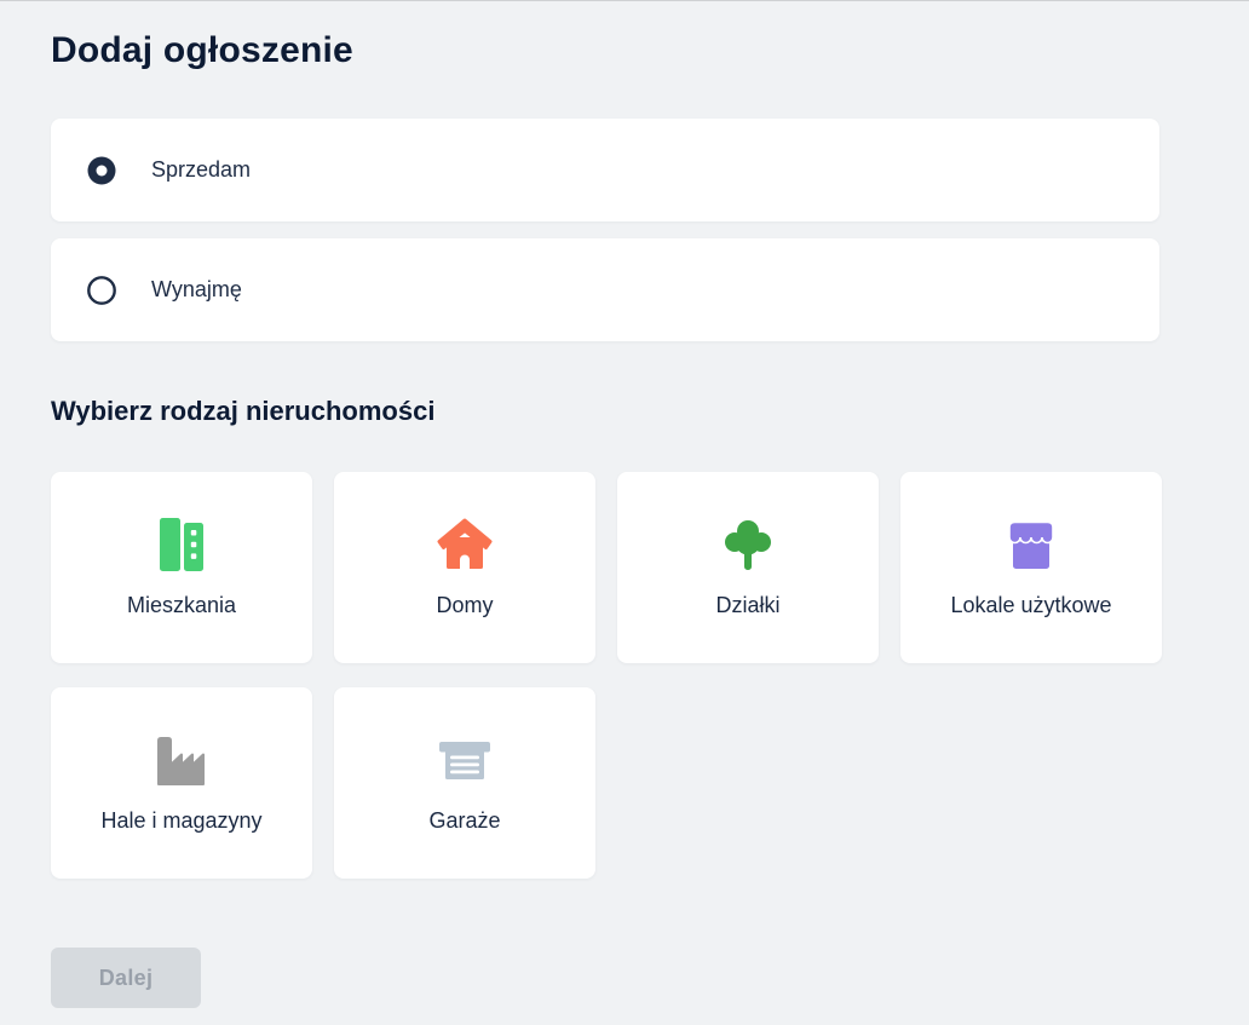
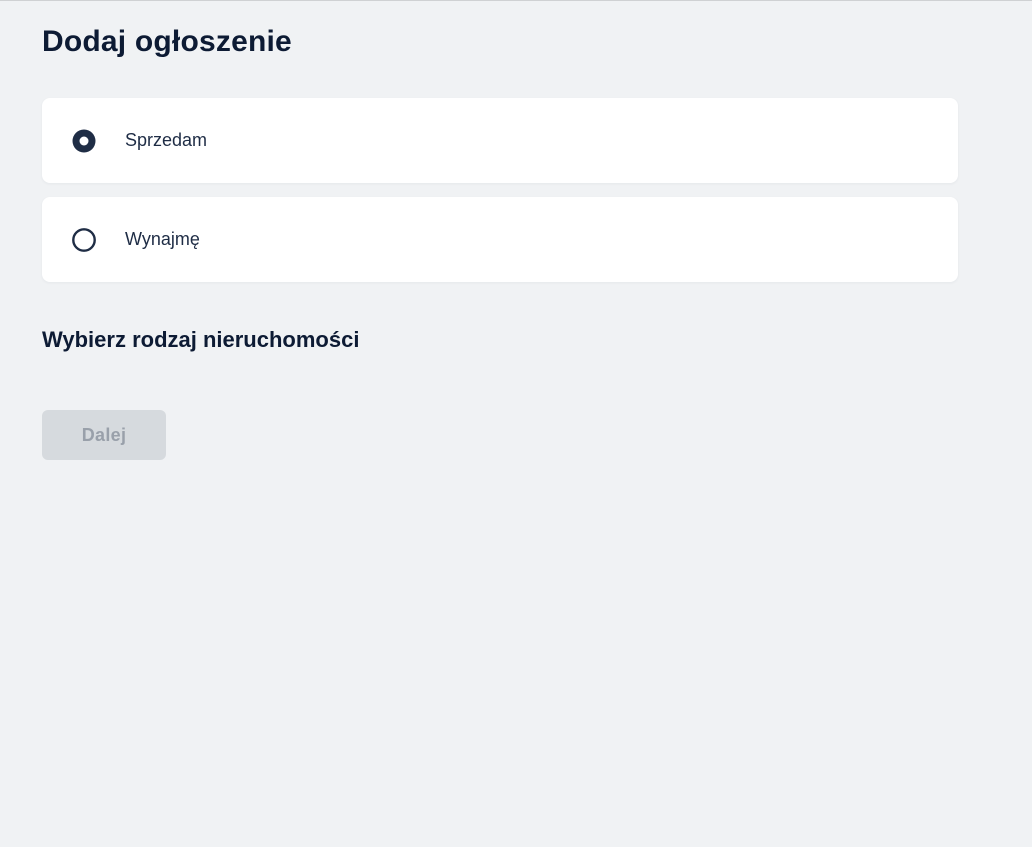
  Dodaj ogłoszenie
  Sprzedam
  Wynajmę
  Wybierz rodzaj nieruchomości
- Mieszkania
- Domy
- Działki
- Lokale użytkowe
- Hale i magazyny
- Garaże
  Dalej
